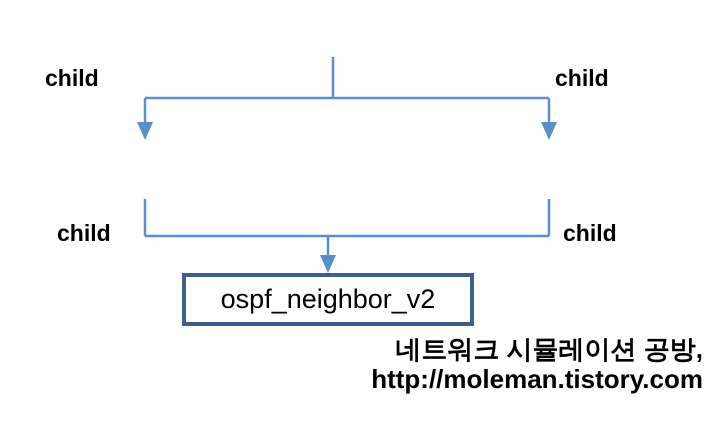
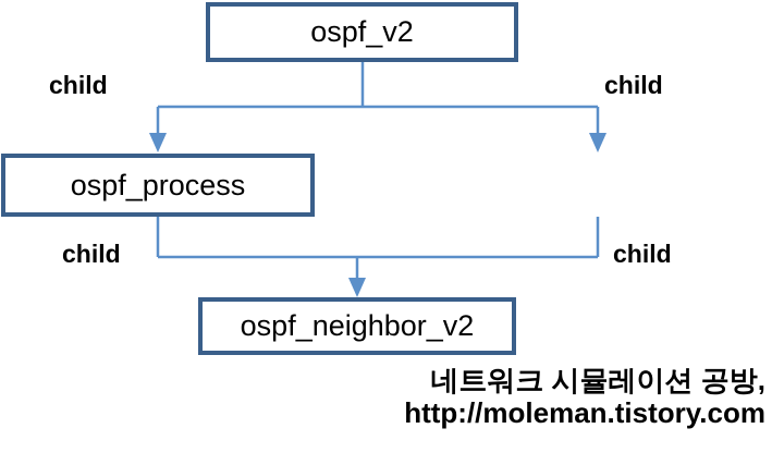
+ ospf_v2
+ ospf_process
  ospf_neighbor_v2
  child
  child
  child
  child
  네트워크 시뮬레이션 공방,
  http://moleman.tistory.com
